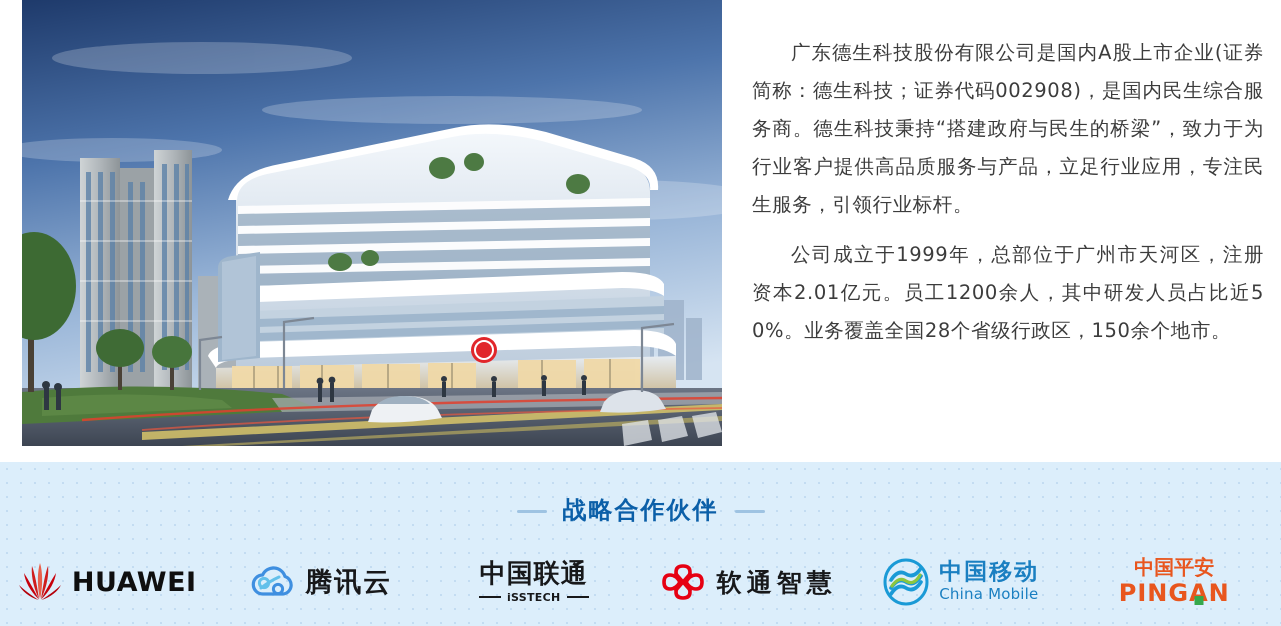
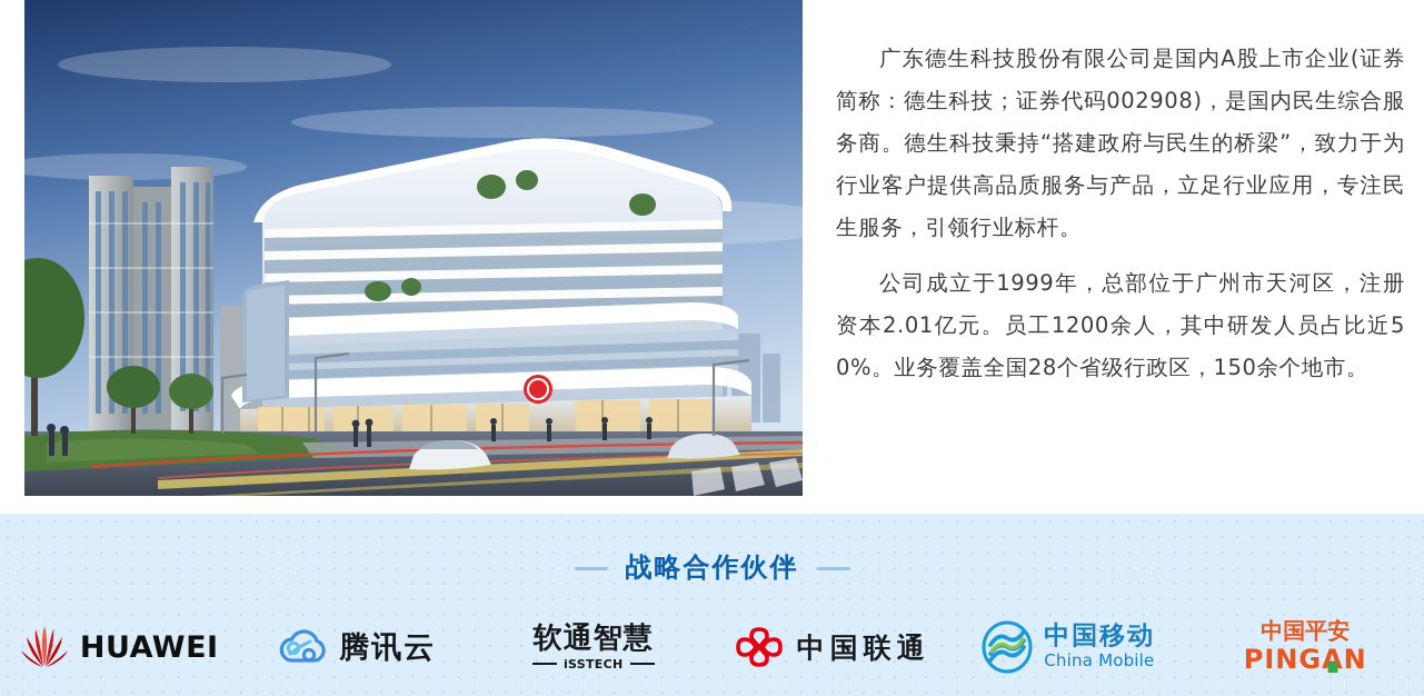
  广东德生科技股份有限公司是国内A股上市企业(证券简称：德生科技；证券代码002908)，是国内民生综合服务商。德生科技秉持“搭建政府与民生的桥梁”，致力于为行业客户提供高品质服务与产品，立足行业应用，专注民生服务，引领行业标杆。
  公司成立于1999年，总部位于广州市天河区，注册资本2.01亿元。员工1200余人，其中研发人员占比近50%。业务覆盖全国28个省级行政区，150余个地市。
  战略合作伙伴
  HUAWEI
  腾讯云
- 中国联通
+ 软通智慧
  iSSTECH
- 软通智慧
+ 中国联通
  中国移动
  China Mobile
  中国平安
  PINGAN
